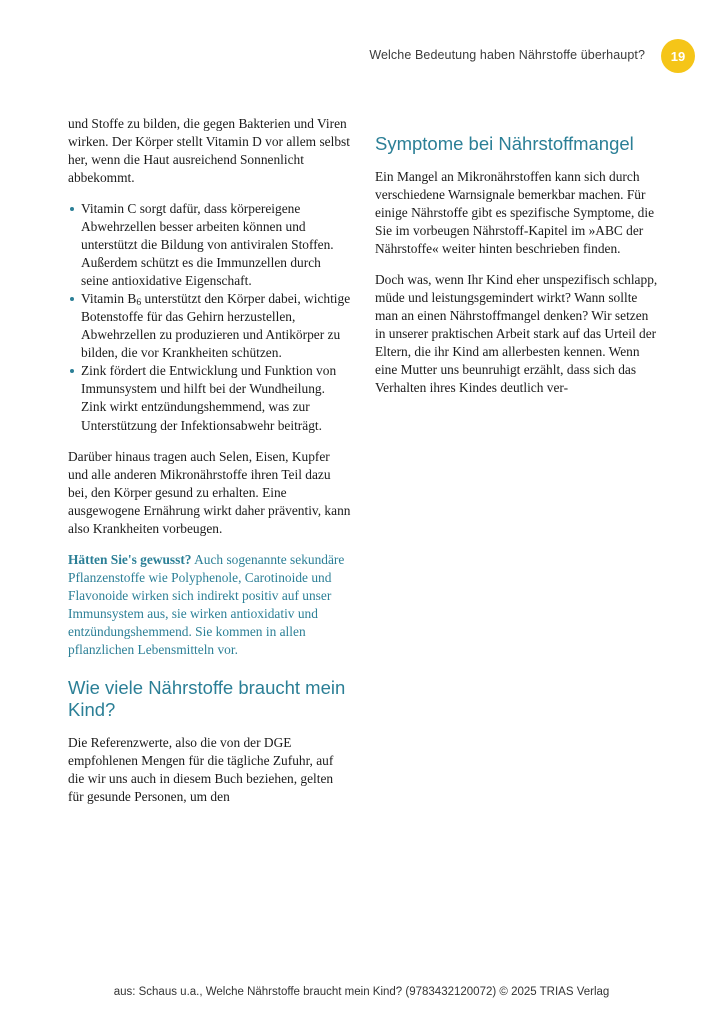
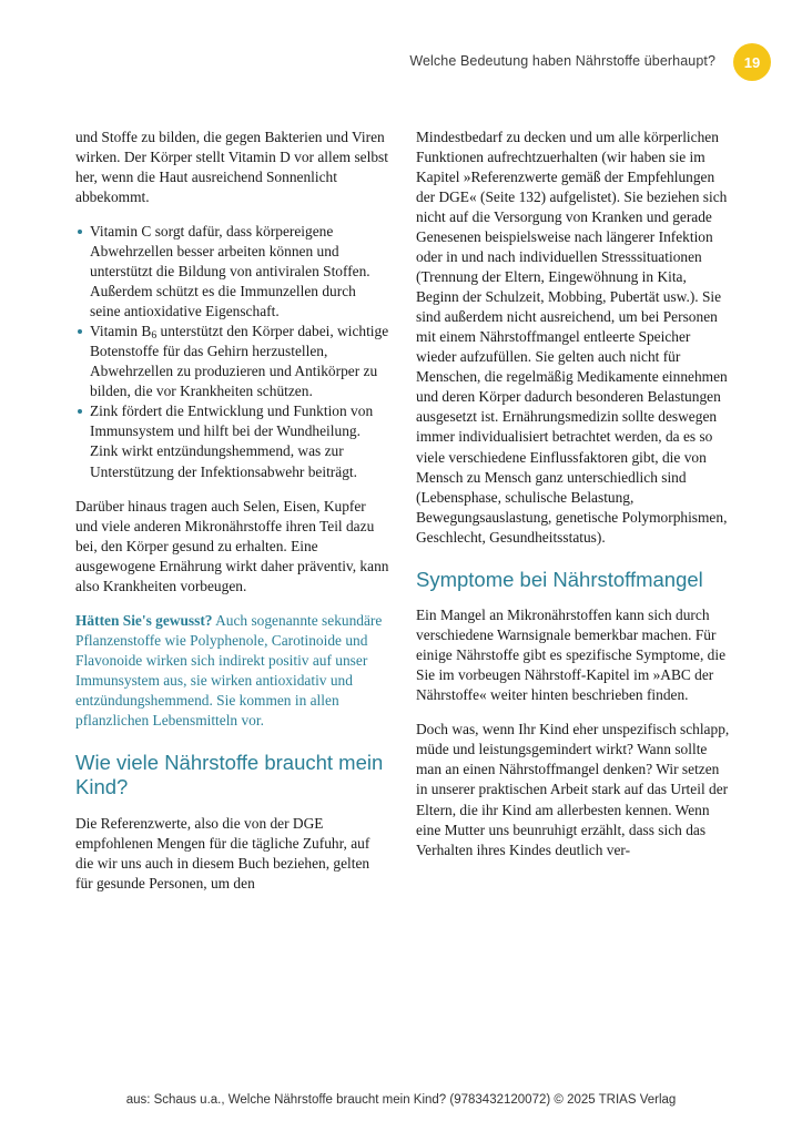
  Welche Bedeutung haben Nährstoffe überhaupt?
  19
  und Stoffe zu bilden, die gegen Bakterien und Viren wirken. Der Körper stellt Vitamin D vor allem selbst her, wenn die Haut ausreichend Sonnenlicht abbekommt.
  Vitamin C sorgt dafür, dass körpereigene Abwehrzellen besser arbeiten können und unterstützt die Bildung von antiviralen Stoffen. Außerdem schützt es die Immunzellen durch seine antioxidative Eigenschaft.
  Vitamin B6 unterstützt den Körper dabei, wichtige Botenstoffe für das Gehirn herzustellen, Abwehrzellen zu produzieren und Antikörper zu bilden, die vor Krankheiten schützen.
  Zink fördert die Entwicklung und Funktion von Immunsystem und hilft bei der Wundheilung. Zink wirkt entzündungshemmend, was zur Unterstützung der Infektionsabwehr beiträgt.
- Darüber hinaus tragen auch Selen, Eisen, Kupfer und alle anderen Mikronährstoffe ihren Teil dazu bei, den Körper gesund zu erhalten. Eine ausgewogene Ernährung wirkt daher präventiv, kann also Krankheiten vorbeugen.
+ Darüber hinaus tragen auch Selen, Eisen, Kupfer und viele anderen Mikronährstoffe ihren Teil dazu bei, den Körper gesund zu erhalten. Eine ausgewogene Ernährung wirkt daher präventiv, kann also Krankheiten vorbeugen.
  Hätten Sie's gewusst? Auch sogenannte sekundäre Pflanzenstoffe wie Polyphenole, Carotinoide und Flavonoide wirken sich indirekt positiv auf unser Immunsystem aus, sie wirken antioxidativ und entzündungshemmend. Sie kommen in allen pflanzlichen Lebensmitteln vor.
  Wie viele Nährstoffe braucht mein Kind?
  Die Referenzwerte, also die von der DGE empfohlenen Mengen für die tägliche Zufuhr, auf die wir uns auch in diesem Buch beziehen, gelten für gesunde Personen, um den
+ Mindestbedarf zu decken und um alle körperlichen Funktionen aufrechtzuerhalten (wir haben sie im Kapitel »Referenzwerte gemäß der Empfehlungen der DGE« (Seite 132) aufgelistet). Sie beziehen sich nicht auf die Versorgung von Kranken und gerade Genesenen beispielsweise nach längerer Infektion oder in und nach individuellen Stresssituationen (Trennung der Eltern, Eingewöhnung in Kita, Beginn der Schulzeit, Mobbing, Pubertät usw.). Sie sind außerdem nicht ausreichend, um bei Personen mit einem Nährstoffmangel entleerte Speicher wieder aufzufüllen. Sie gelten auch nicht für Menschen, die regelmäßig Medikamente einnehmen und deren Körper dadurch besonderen Belastungen ausgesetzt ist. Ernährungsmedizin sollte deswegen immer individualisiert betrachtet werden, da es so viele verschiedene Einflussfaktoren gibt, die von Mensch zu Mensch ganz unterschiedlich sind (Lebensphase, schulische Belastung, Bewegungsauslastung, genetische Polymorphismen, Geschlecht, Gesundheitsstatus).
  Symptome bei Nährstoffmangel
  Ein Mangel an Mikronährstoffen kann sich durch verschiedene Warnsignale bemerkbar machen. Für einige Nährstoffe gibt es spezifische Symptome, die Sie im vorbeugen Nährstoff-Kapitel im »ABC der Nährstoffe« weiter hinten beschrieben finden.
  Doch was, wenn Ihr Kind eher unspezifisch schlapp, müde und leistungsgemindert wirkt? Wann sollte man an einen Nährstoffmangel denken? Wir setzen in unserer praktischen Arbeit stark auf das Urteil der Eltern, die ihr Kind am allerbesten kennen. Wenn eine Mutter uns beunruhigt erzählt, dass sich das Verhalten ihres Kindes deutlich ver-
  aus: Schaus u.a., Welche Nährstoffe braucht mein Kind? (9783432120072) © 2025 TRIAS Verlag
